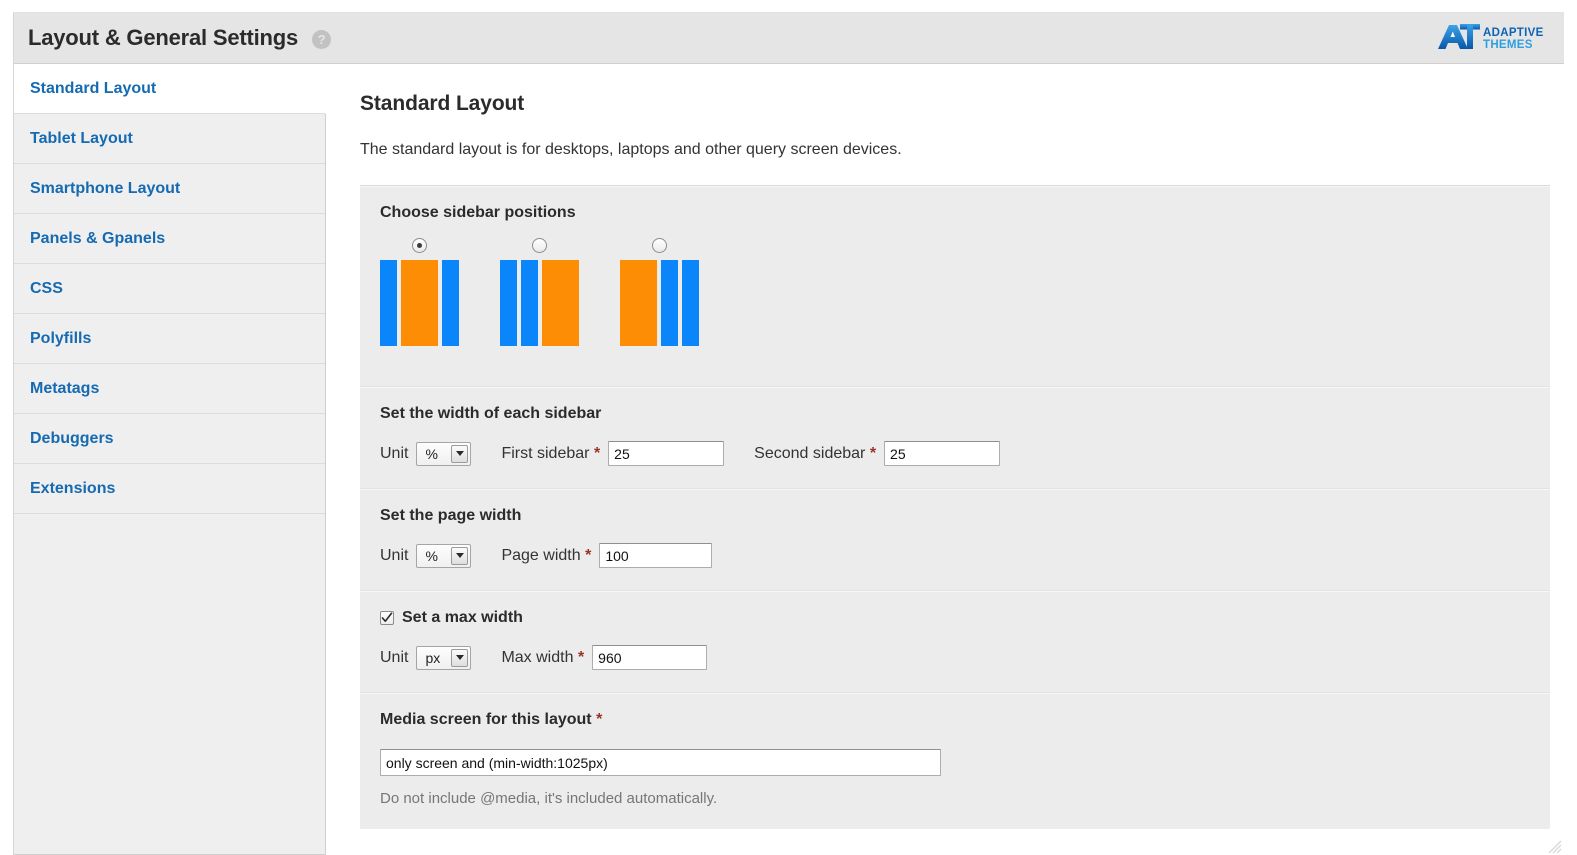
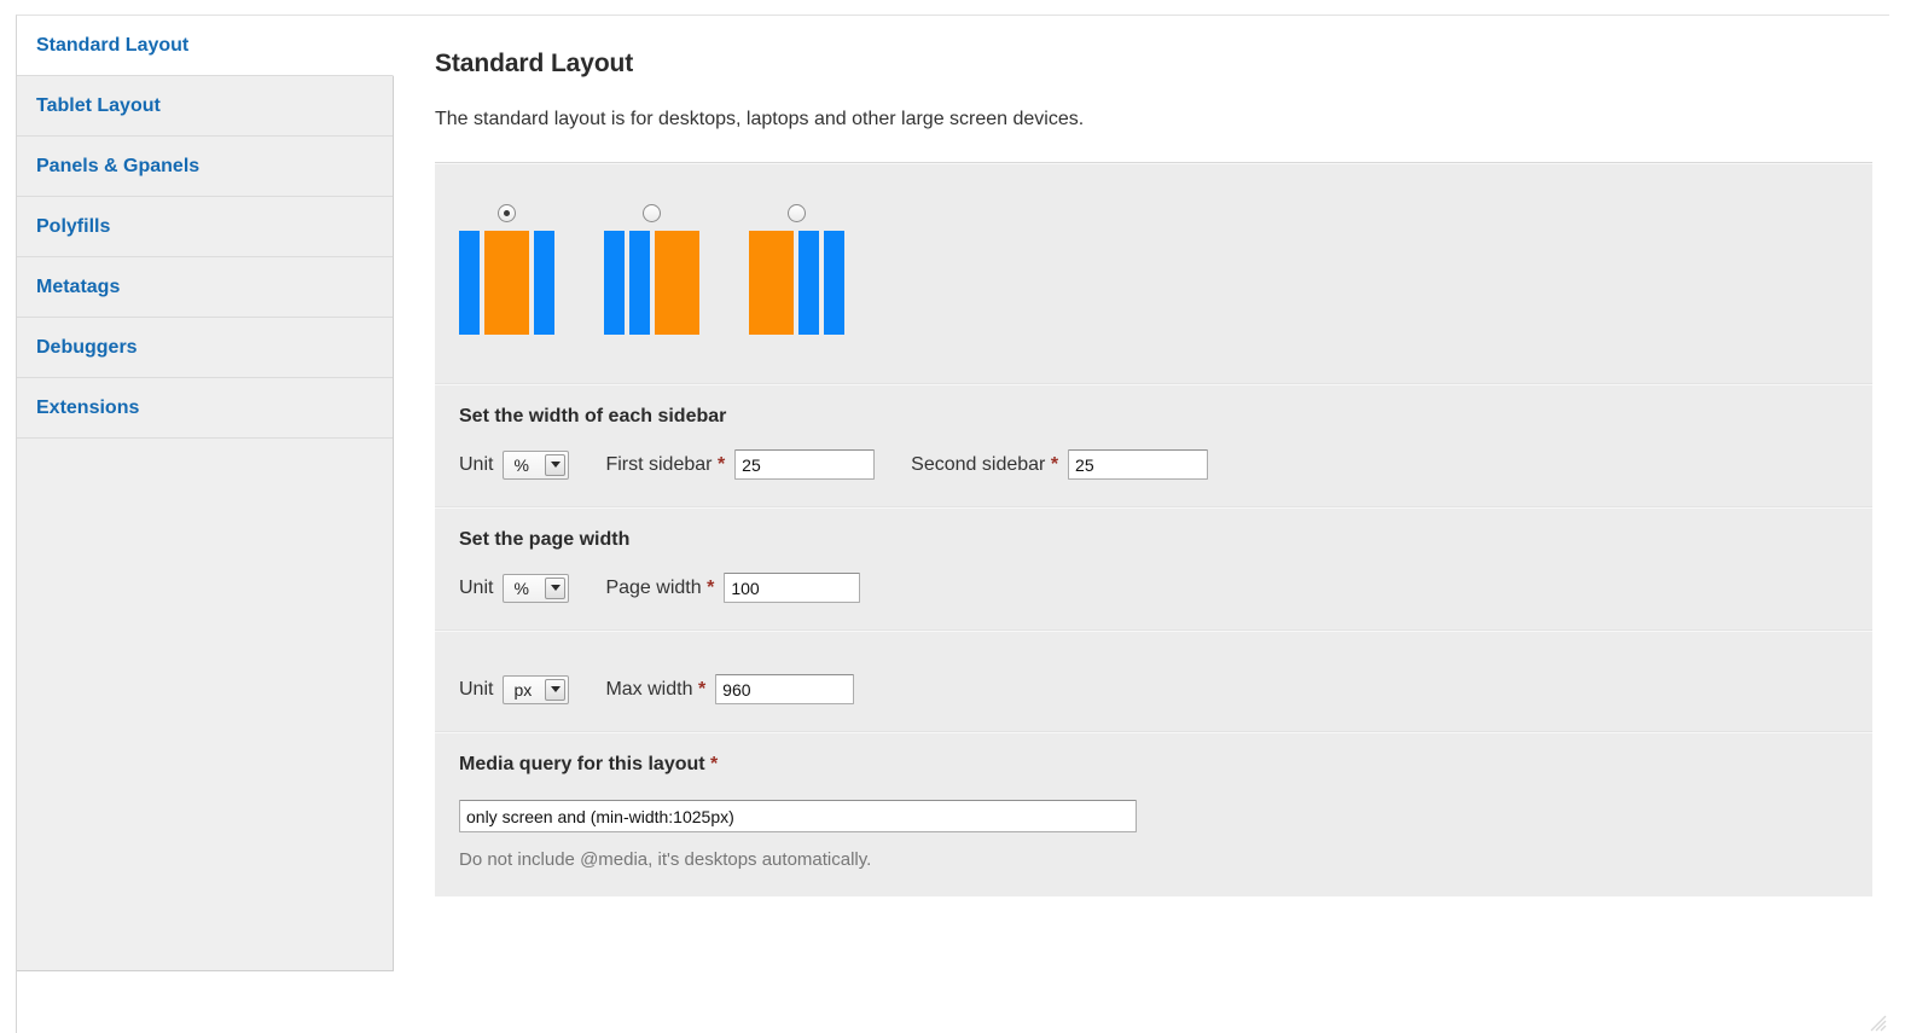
- Layout & General Settings
- ?
- ADAPTIVE
- THEMES
  Standard Layout
  Tablet Layout
- Smartphone Layout
  Panels & Gpanels
- CSS
  Polyfills
  Metatags
  Debuggers
  Extensions
  Standard Layout
- The standard layout is for desktops, laptops and other query screen devices.
+ The standard layout is for desktops, laptops and other large screen devices.
- Choose sidebar positions
  Set the width of each sidebar
  Unit
  %
  First sidebar *
  25
  Second sidebar *
  25
  Set the page width
  Unit
  %
  Page width *
  100
- Set a max width
  Unit
  px
  Max width *
  960
- Media screen for this layout *
+ Media query for this layout *
  only screen and (min-width:1025px)
- Do not include @media, it's included automatically.
+ Do not include @media, it's desktops automatically.
